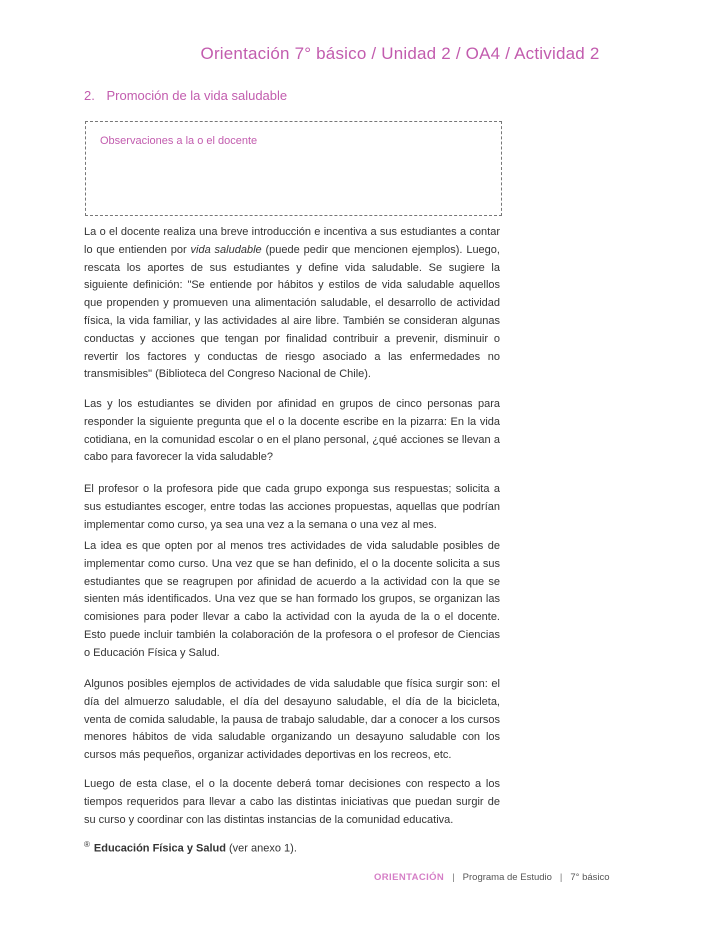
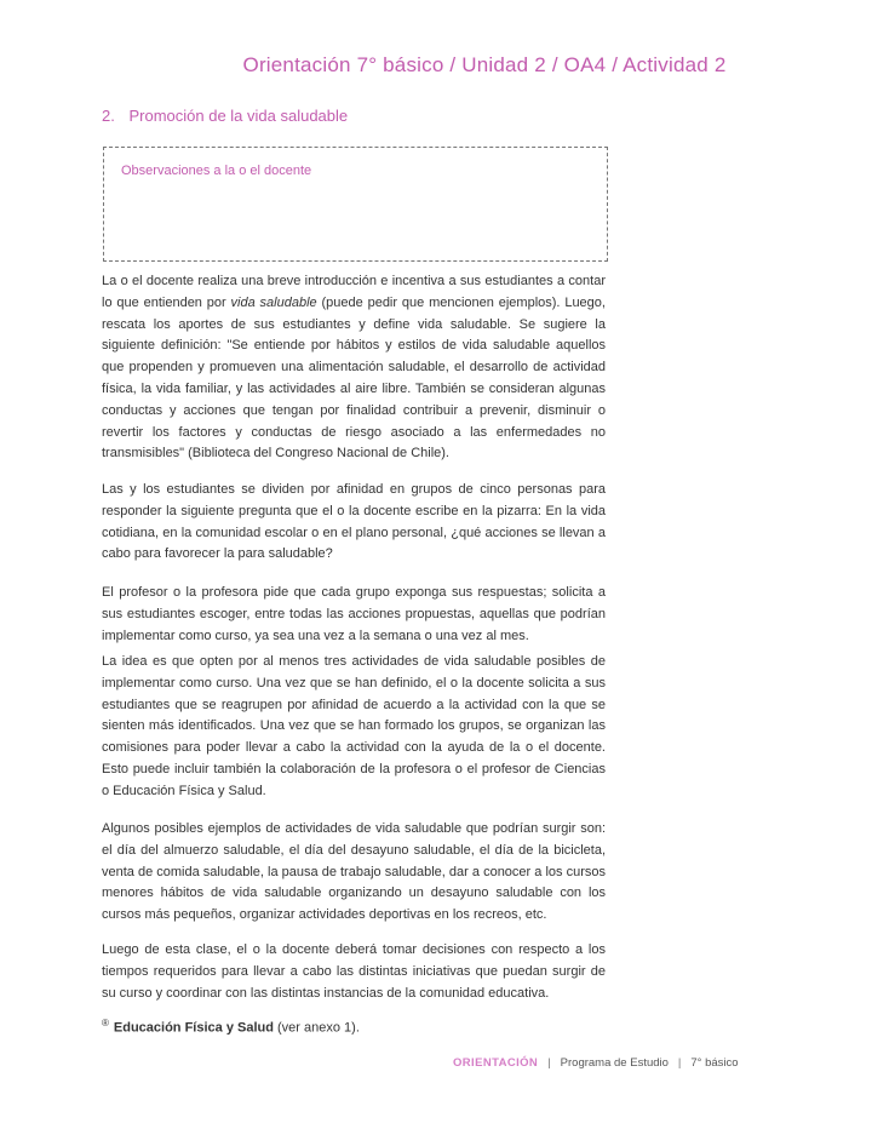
  Orientación 7° básico / Unidad 2 / OA4 / Actividad 2
  2. Promoción de la vida saludable
  Observaciones a la o el docente
  La o el docente realiza una breve introducción e incentiva a sus estudiantes a contar lo que entienden por vida saludable (puede pedir que mencionen ejemplos). Luego, rescata los aportes de sus estudiantes y define vida saludable. Se sugiere la siguiente definición: "Se entiende por hábitos y estilos de vida saludable aquellos que propenden y promueven una alimentación saludable, el desarrollo de actividad física, la vida familiar, y las actividades al aire libre. También se consideran algunas conductas y acciones que tengan por finalidad contribuir a prevenir, disminuir o revertir los factores y conductas de riesgo asociado a las enfermedades no transmisibles" (Biblioteca del Congreso Nacional de Chile).
- Las y los estudiantes se dividen por afinidad en grupos de cinco personas para responder la siguiente pregunta que el o la docente escribe en la pizarra: En la vida cotidiana, en la comunidad escolar o en el plano personal, ¿qué acciones se llevan a cabo para favorecer la vida saludable?
+ Las y los estudiantes se dividen por afinidad en grupos de cinco personas para responder la siguiente pregunta que el o la docente escribe en la pizarra: En la vida cotidiana, en la comunidad escolar o en el plano personal, ¿qué acciones se llevan a cabo para favorecer la para saludable?
  El profesor o la profesora pide que cada grupo exponga sus respuestas; solicita a sus estudiantes escoger, entre todas las acciones propuestas, aquellas que podrían implementar como curso, ya sea una vez a la semana o una vez al mes.
  La idea es que opten por al menos tres actividades de vida saludable posibles de implementar como curso. Una vez que se han definido, el o la docente solicita a sus estudiantes que se reagrupen por afinidad de acuerdo a la actividad con la que se sienten más identificados. Una vez que se han formado los grupos, se organizan las comisiones para poder llevar a cabo la actividad con la ayuda de la o el docente. Esto puede incluir también la colaboración de la profesora o el profesor de Ciencias o Educación Física y Salud.
- Algunos posibles ejemplos de actividades de vida saludable que física surgir son: el día del almuerzo saludable, el día del desayuno saludable, el día de la bicicleta, venta de comida saludable, la pausa de trabajo saludable, dar a conocer a los cursos menores hábitos de vida saludable organizando un desayuno saludable con los cursos más pequeños, organizar actividades deportivas en los recreos, etc.
+ Algunos posibles ejemplos de actividades de vida saludable que podrían surgir son: el día del almuerzo saludable, el día del desayuno saludable, el día de la bicicleta, venta de comida saludable, la pausa de trabajo saludable, dar a conocer a los cursos menores hábitos de vida saludable organizando un desayuno saludable con los cursos más pequeños, organizar actividades deportivas en los recreos, etc.
  Luego de esta clase, el o la docente deberá tomar decisiones con respecto a los tiempos requeridos para llevar a cabo las distintas iniciativas que puedan surgir de su curso y coordinar con las distintas instancias de la comunidad educativa.
  ® Educación Física y Salud (ver anexo 1).
  ORIENTACIÓN | Programa de Estudio | 7° básico
